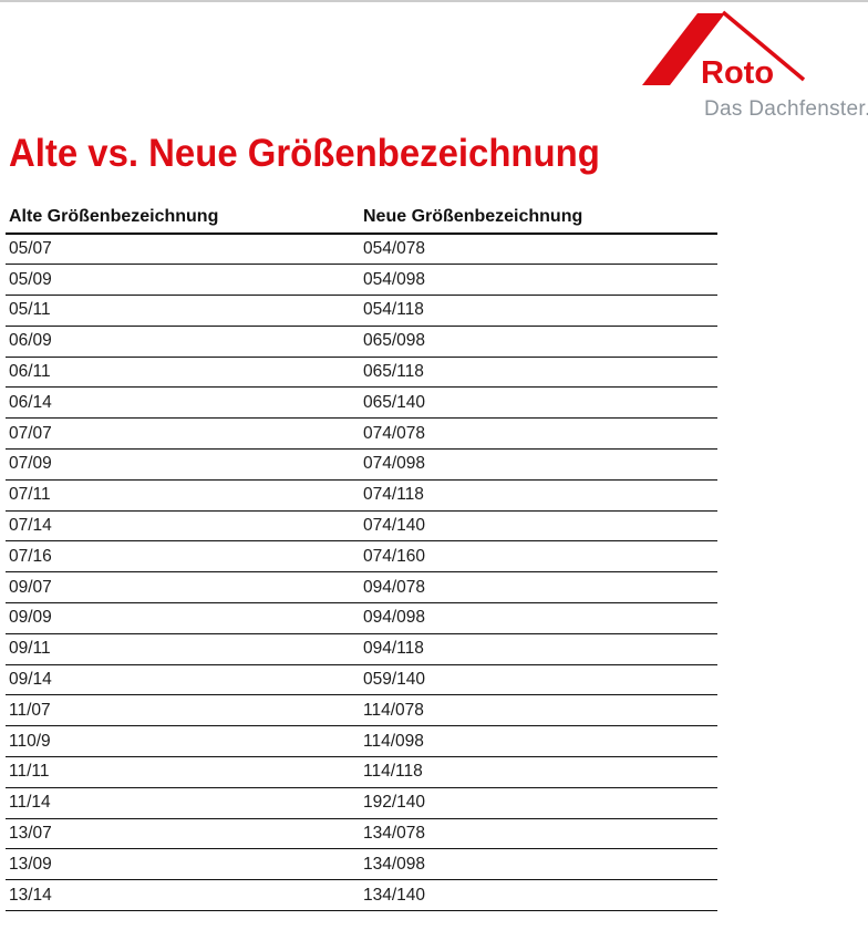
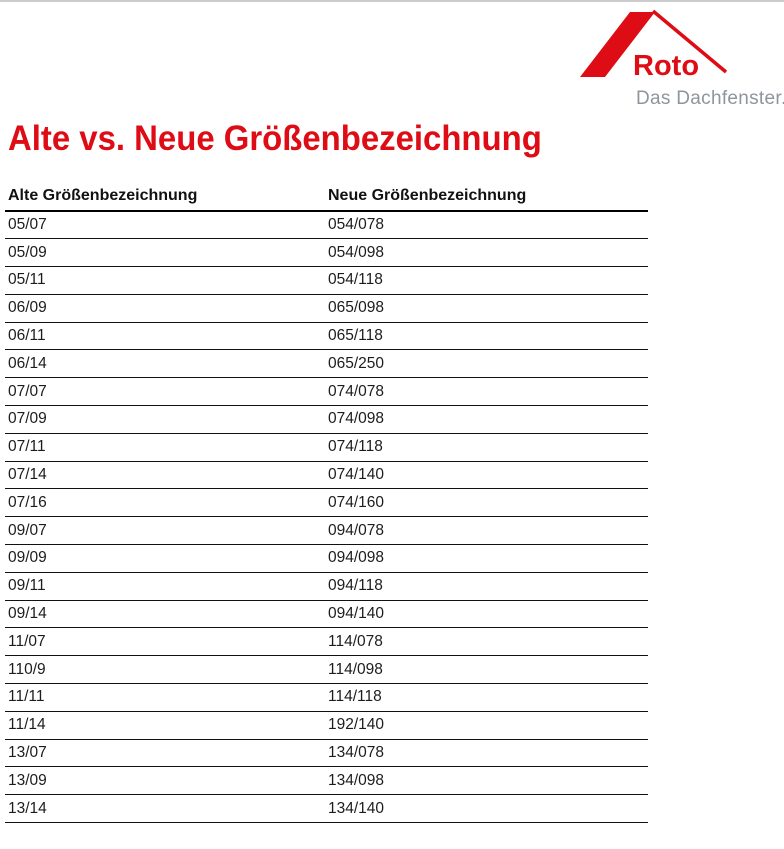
  Roto
  Das Dachfenster
  Alte vs. Neue Größenbezeichnung
  Alte Größenbezeichnung	Neue Größenbezeichnung
  05/07	054/078
  05/09	054/098
  05/11	054/118
  06/09	065/098
  06/11	065/118
- 06/14	065/140
+ 06/14	065/250
  07/07	074/078
  07/09	074/098
  07/11	074/118
  07/14	074/140
  07/16	074/160
  09/07	094/078
  09/09	094/098
  09/11	094/118
- 09/14	059/140
+ 09/14	094/140
  11/07	114/078
  110/9	114/098
  11/11	114/118
  11/14	192/140
  13/07	134/078
  13/09	134/098
  13/14	134/140
